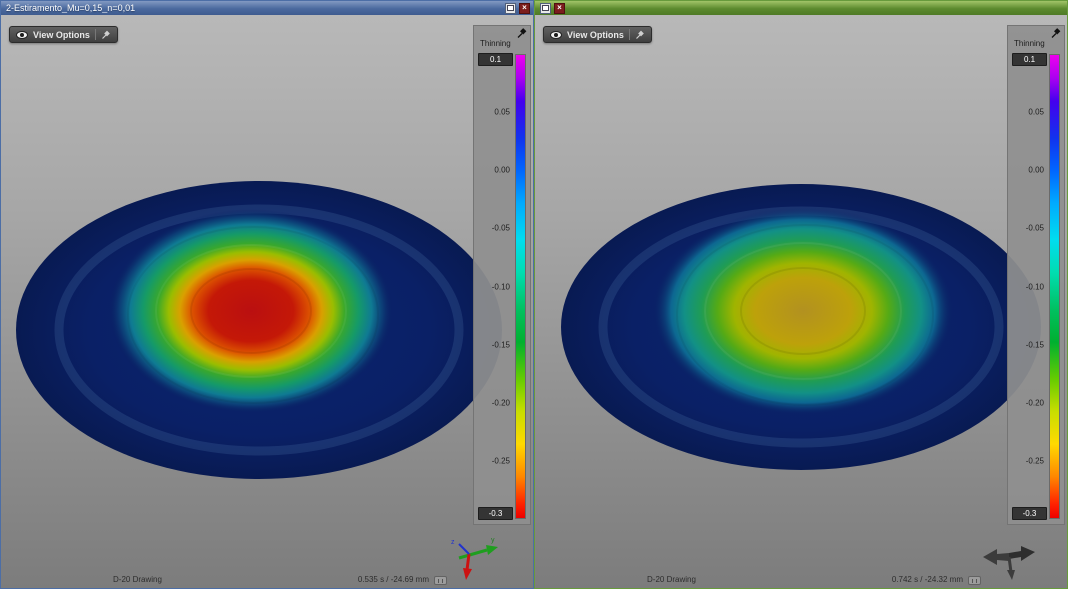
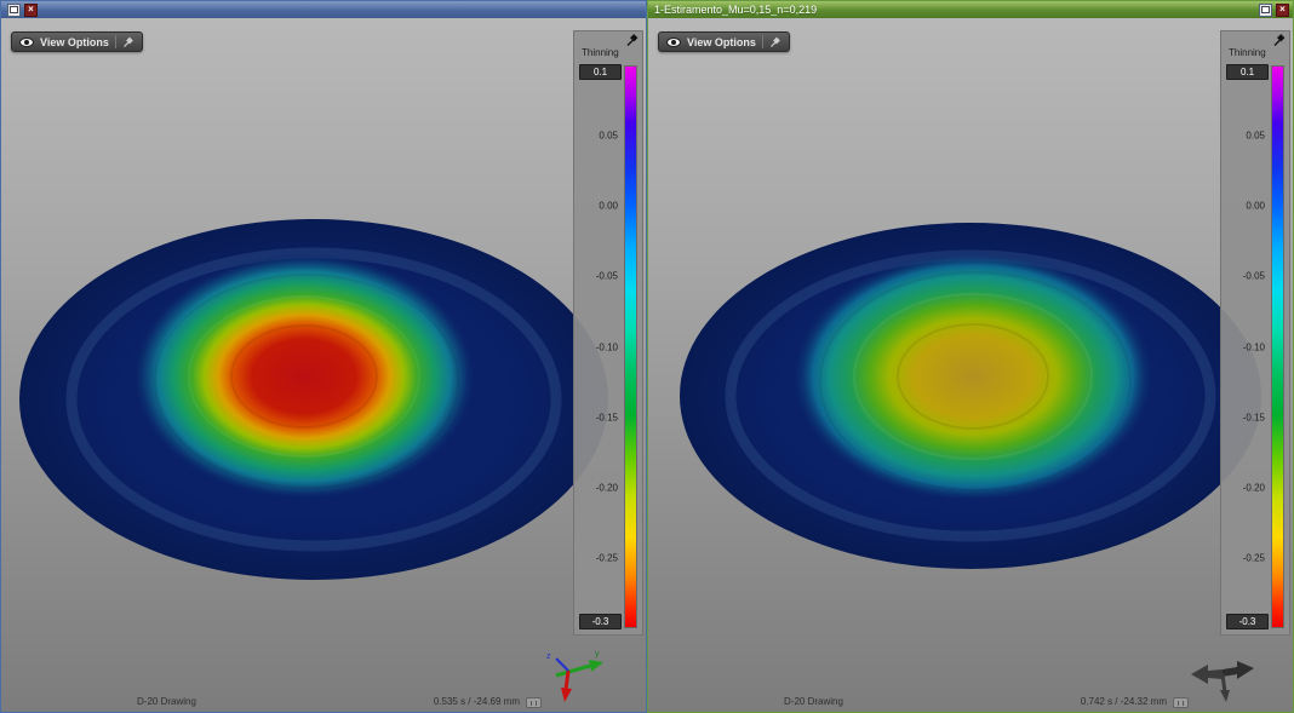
- 2-Estiramento_Mu=0,15_n=0,01
  ×
  View Options
  Thinning
  0.1
  0.05
  0.00
  -0.05
  -0.10
  -0.15
  -0.20
  -0.25
  -0.3
  D-20 Drawing
  0.535 s / -24.69 mm
+ 1-Estiramento_Mu=0,15_n=0,219
  ×
  View Options
  Thinning
  0.1
  0.05
  0.00
  -0.05
  -0.10
  -0.15
  -0.20
  -0.25
  -0.3
  D-20 Drawing
  0.742 s / -24.32 mm
